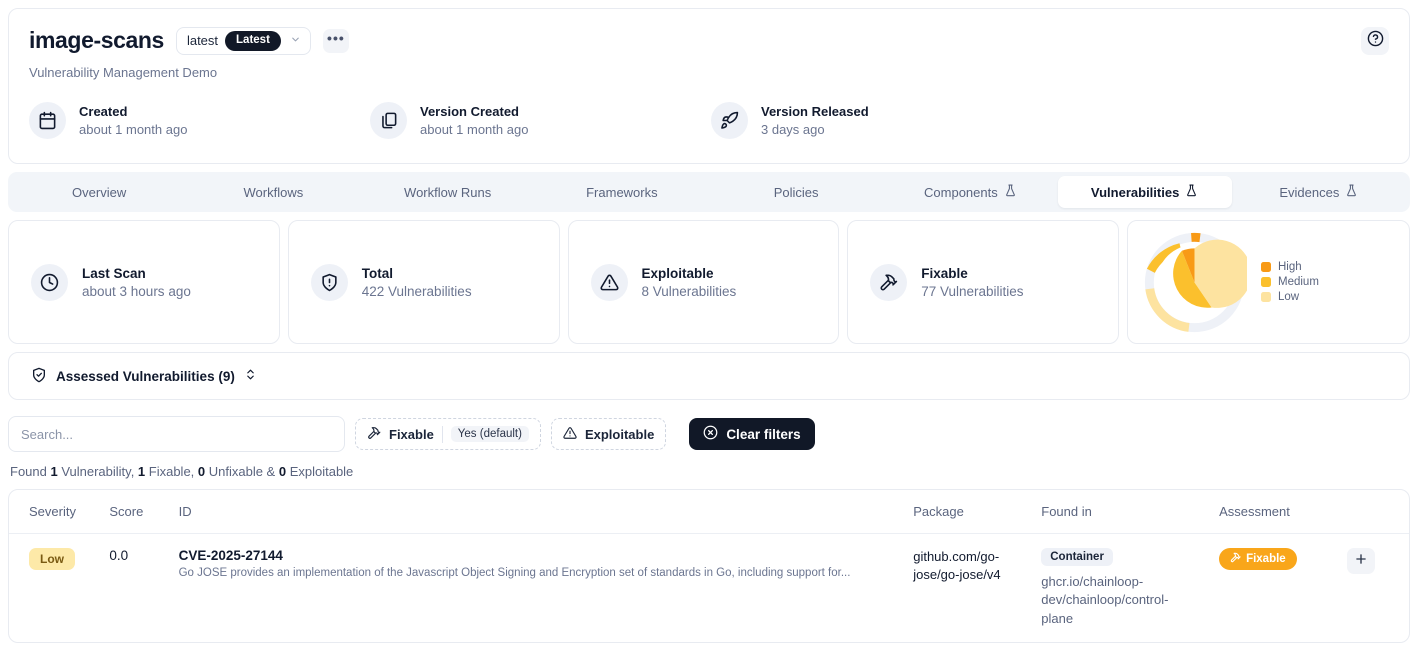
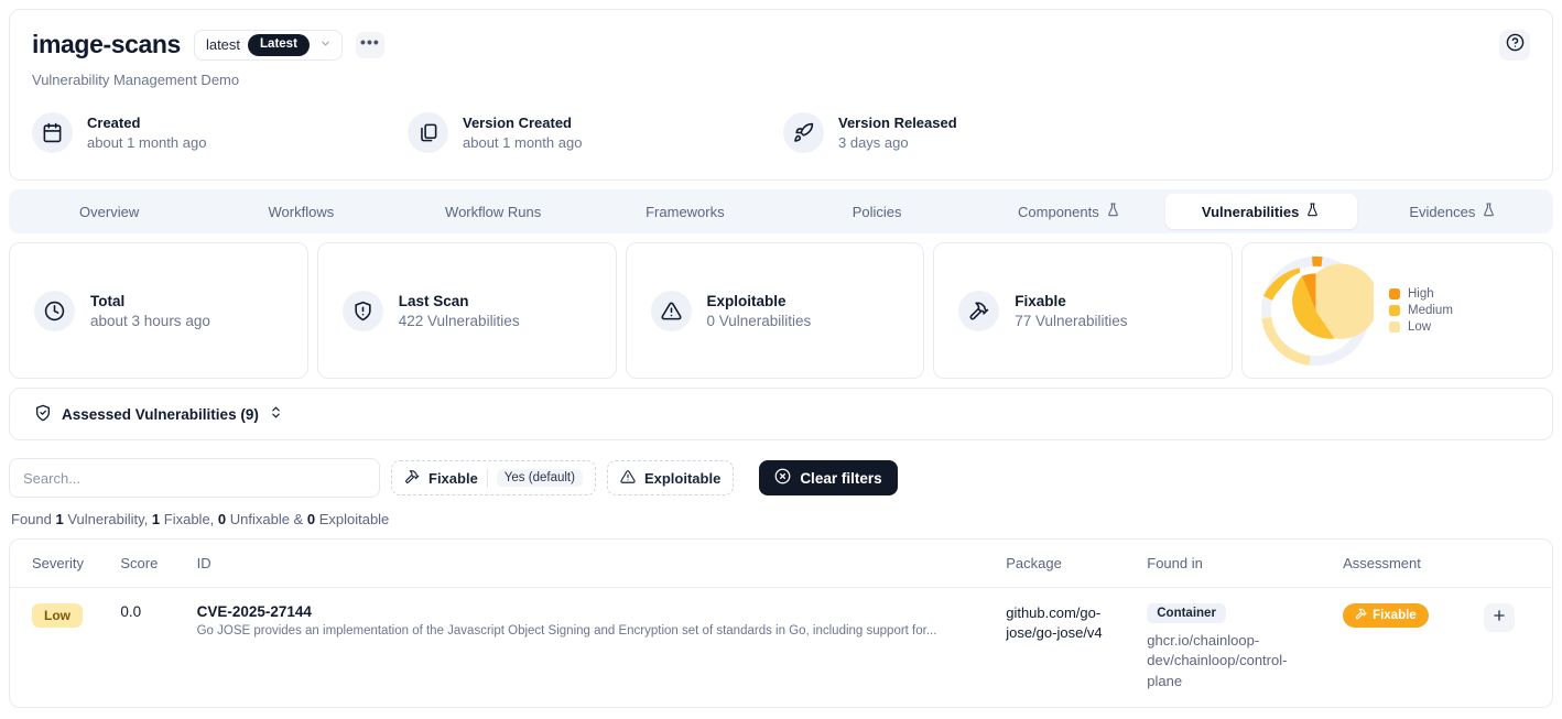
  image-scans
  latest
  Latest
  •••
  Vulnerability Management Demo
  Created
  about 1 month ago
  Version Created
  about 1 month ago
  Version Released
  3 days ago
  Overview
  Workflows
  Workflow Runs
  Frameworks
  Policies
  Components
  Vulnerabilities
  Evidences
- Last Scan
+ Total
  about 3 hours ago
- Total
+ Last Scan
  422 Vulnerabilities
  Exploitable
- 8 Vulnerabilities
+ 0 Vulnerabilities
  Fixable
  77 Vulnerabilities
  High
  Medium
  Low
  Assessed Vulnerabilities (9)
  Search...
  Fixable
  Yes (default)
  Exploitable
  Clear filters
  Found 1 Vulnerability, 1 Fixable, 0 Unfixable & 0 Exploitable
  Severity	Score	ID	Package	Found in	Assessment
  Low	0.0	CVE-2025-27144 Go JOSE provides an implementation of the Javascript Object Signing and Encryption set of standards in Go, including support for...	github.com/go-jose/go-jose/v4	Container ghcr.io/chainloop-dev/chainloop/control-plane	Fixable
